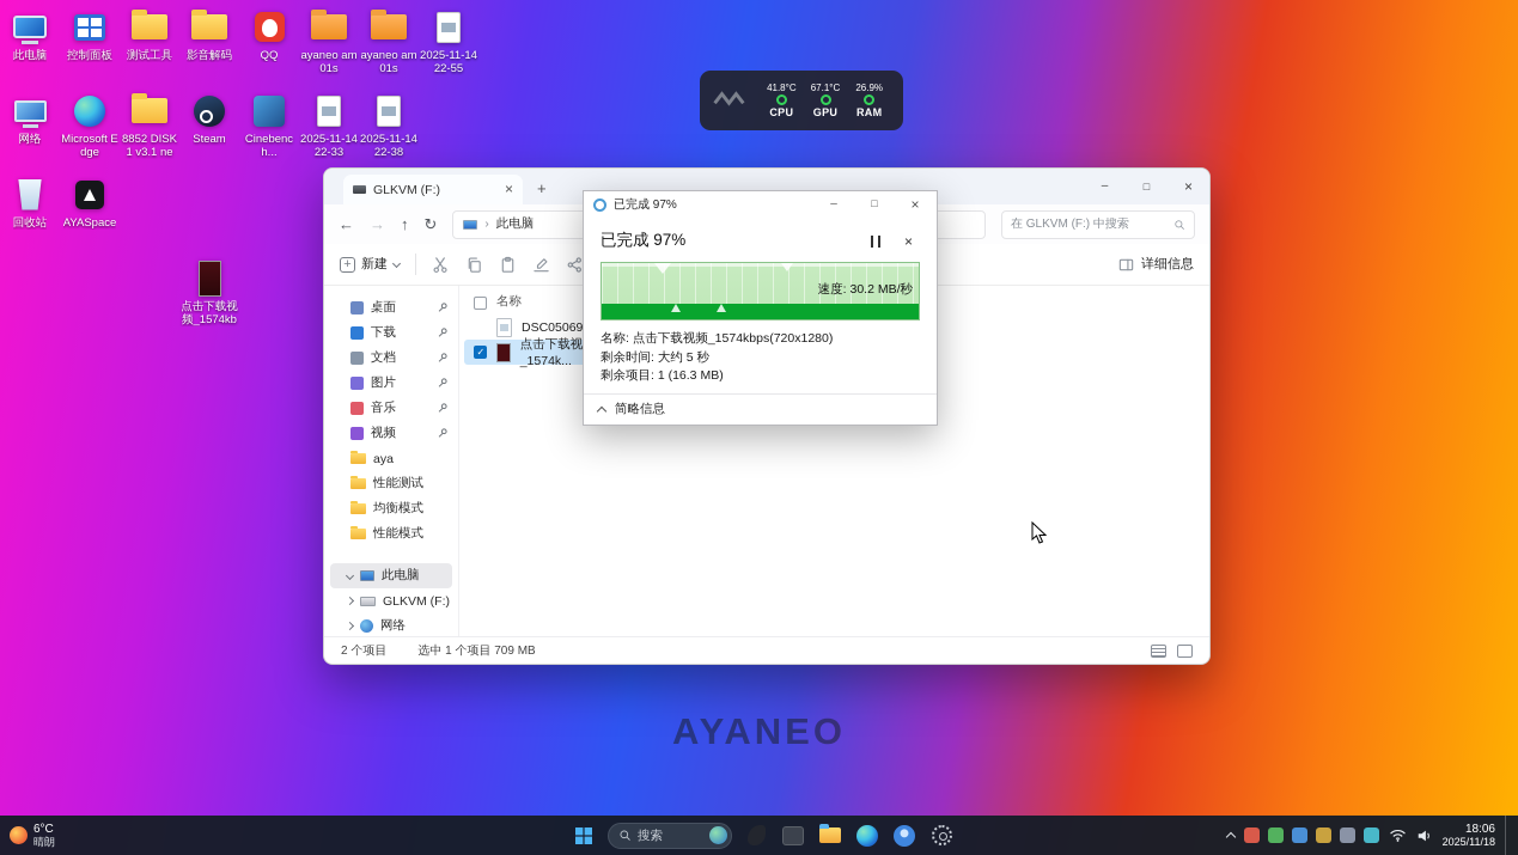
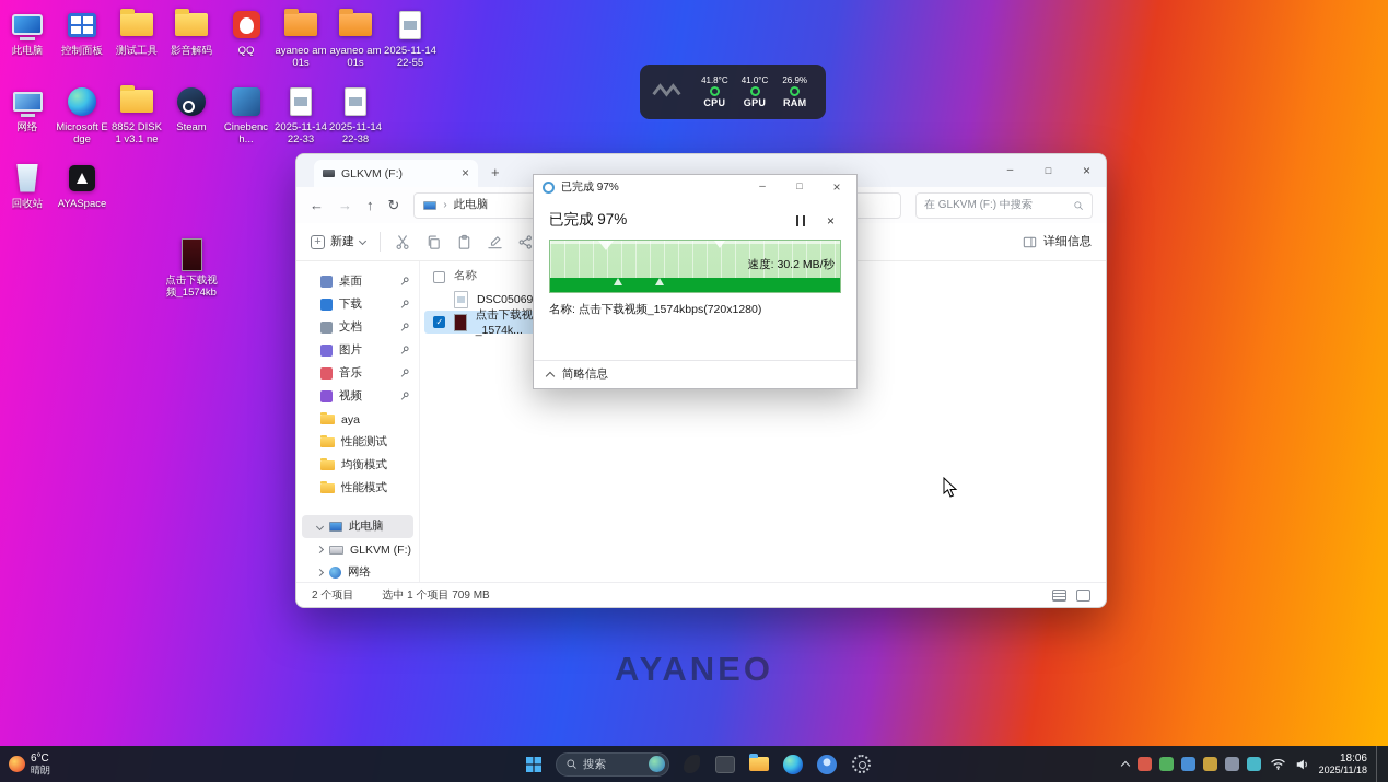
  AYANEO
  此电脑
  控制面板
  测试工具
  影音解码
  QQ
  ayaneo am01s
  ayaneo am01s
  2025-11-14 22-55
  网络
  Microsoft Edge
  8852 DISK1 v3.1 ne
  Steam
  Cinebench...
  2025-11-14 22-33
  2025-11-14 22-38
  回收站
  AYASpace
  点击下载视频_1574kb
  41.8°C
  CPU
- 67.1°C
+ 41.0°C
  GPU
  26.9%
  RAM
  GLKVM (F:)
  ›
  此电脑
  在 GLKVM (F:) 中搜索
  +
  新建
  详细信息
  桌面
  下载
  文档
  图片
  音乐
  视频
  aya
  性能测试
  均衡模式
  性能模式
  此电脑
  GLKVM (F:)
  网络
  名称
  DSC05069
  点击下载视_1574k...
  2 个项目
  选中 1 个项目 709 MB
  已完成 97%
  已完成 97%
  速度: 30.2 MB/秒
  名称: 点击下载视频_1574kbps(720x1280)
- 剩余时间: 大约 5 秒
- 剩余项目: 1 (16.3 MB)
  简略信息
  6°C
  晴朗
  搜索
  18:06
  2025/11/18
